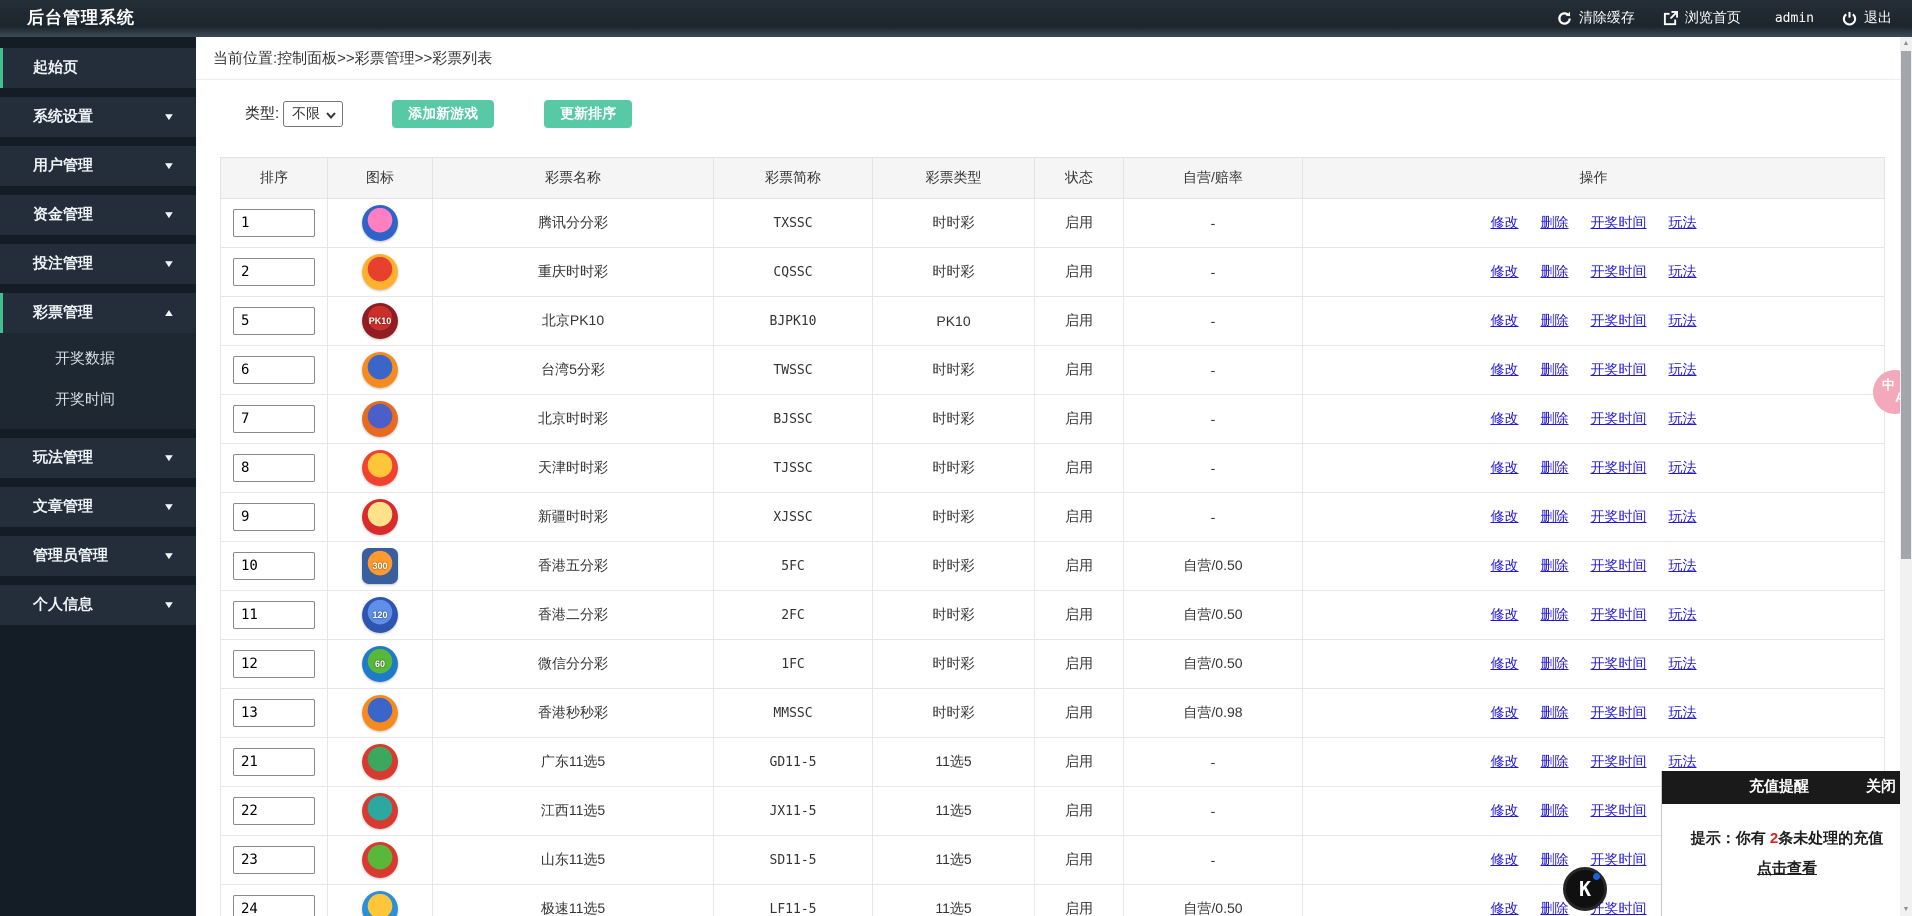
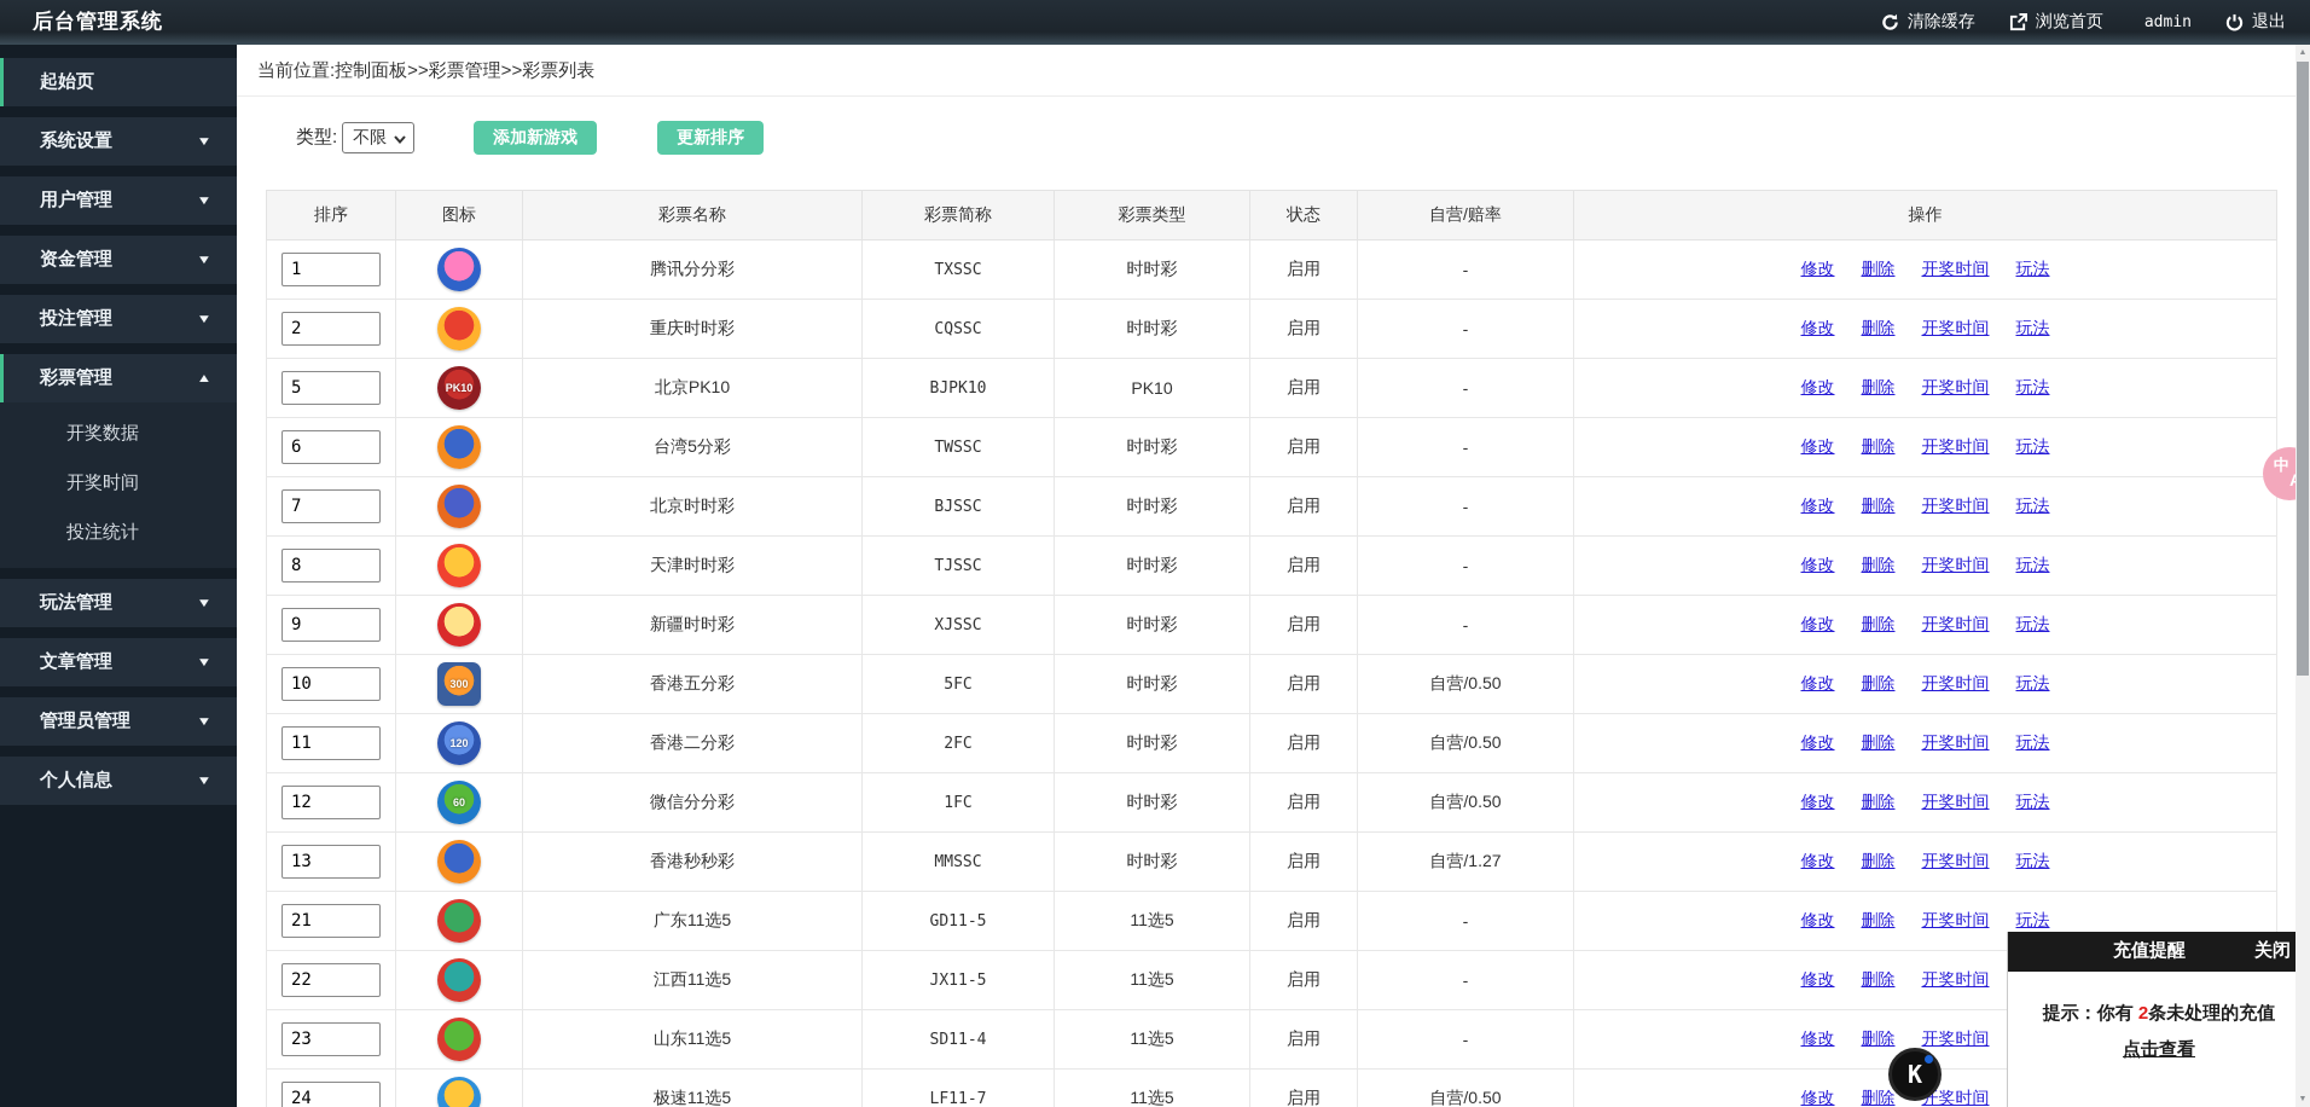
  后台管理系统
  清除缓存
  浏览首页
  admin
  退出
  起始页
  系统设置
  ▼
  用户管理
  ▼
  资金管理
  ▼
  投注管理
  ▼
  彩票管理
  ▲
  开奖数据
  开奖时间
+ 投注统计
  玩法管理
  ▼
  文章管理
  ▼
  管理员管理
  ▼
  个人信息
  ▼
  当前位置:控制面板>>彩票管理>>彩票列表
  类型:
  不限
  添加新游戏
  更新排序
  排序	图标	彩票名称	彩票简称	彩票类型	状态	自营/赔率	操作
  1		腾讯分分彩	TXSSC	时时彩	启用	-	修改 删除 开奖时间 玩法
  2		重庆时时彩	CQSSC	时时彩	启用	-	修改 删除 开奖时间 玩法
  5	PK10	北京PK10	BJPK10	PK10	启用	-	修改 删除 开奖时间 玩法
  6		台湾5分彩	TWSSC	时时彩	启用	-	修改 删除 开奖时间 玩法
  7		北京时时彩	BJSSC	时时彩	启用	-	修改 删除 开奖时间 玩法
  8		天津时时彩	TJSSC	时时彩	启用	-	修改 删除 开奖时间 玩法
  9		新疆时时彩	XJSSC	时时彩	启用	-	修改 删除 开奖时间 玩法
  10	300	香港五分彩	5FC	时时彩	启用	自营/0.50	修改 删除 开奖时间 玩法
  11	120	香港二分彩	2FC	时时彩	启用	自营/0.50	修改 删除 开奖时间 玩法
  12	60	微信分分彩	1FC	时时彩	启用	自营/0.50	修改 删除 开奖时间 玩法
- 13		香港秒秒彩	MMSSC	时时彩	启用	自营/0.98	修改 删除 开奖时间 玩法
+ 13		香港秒秒彩	MMSSC	时时彩	启用	自营/1.27	修改 删除 开奖时间 玩法
  21		广东11选5	GD11-5	11选5	启用	-	修改 删除 开奖时间 玩法
  22		江西11选5	JX11-5	11选5	启用	-	修改 删除 开奖时间
- 23		山东11选5	SD11-5	11选5	启用	-	修改 删除 开奖时间
+ 23		山东11选5	SD11-4	11选5	启用	-	修改 删除 开奖时间
- 24		极速11选5	LF11-5	11选5	启用	自营/0.50	修改 删除 开奖时间
+ 24		极速11选5	LF11-7	11选5	启用	自营/0.50	修改 删除 开奖时间
  中
  K
  充值提醒
  关闭
  提示：你有 2条未处理的充值
  点击查看
